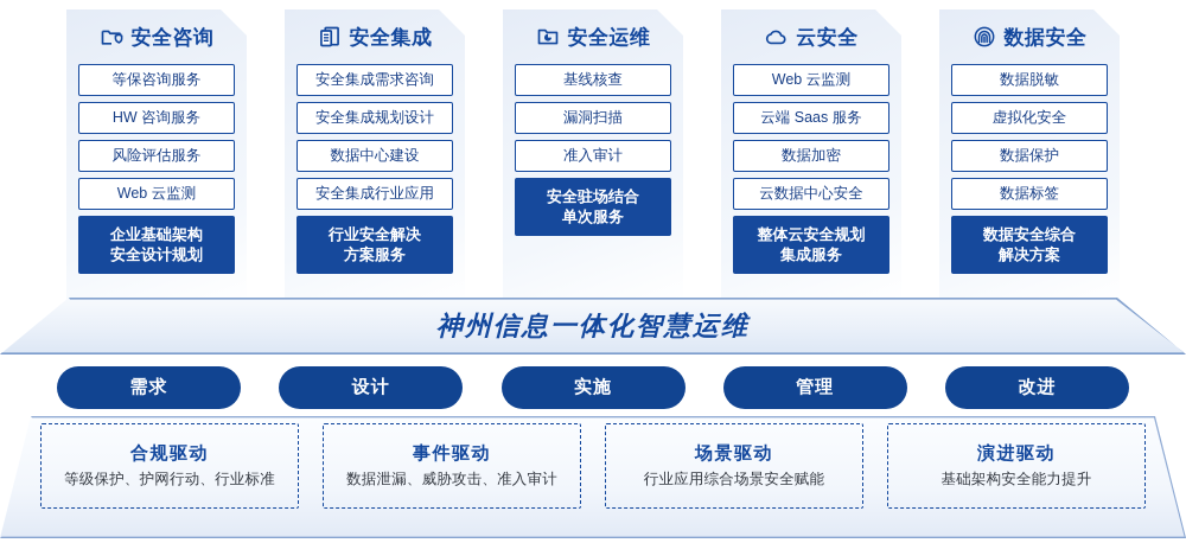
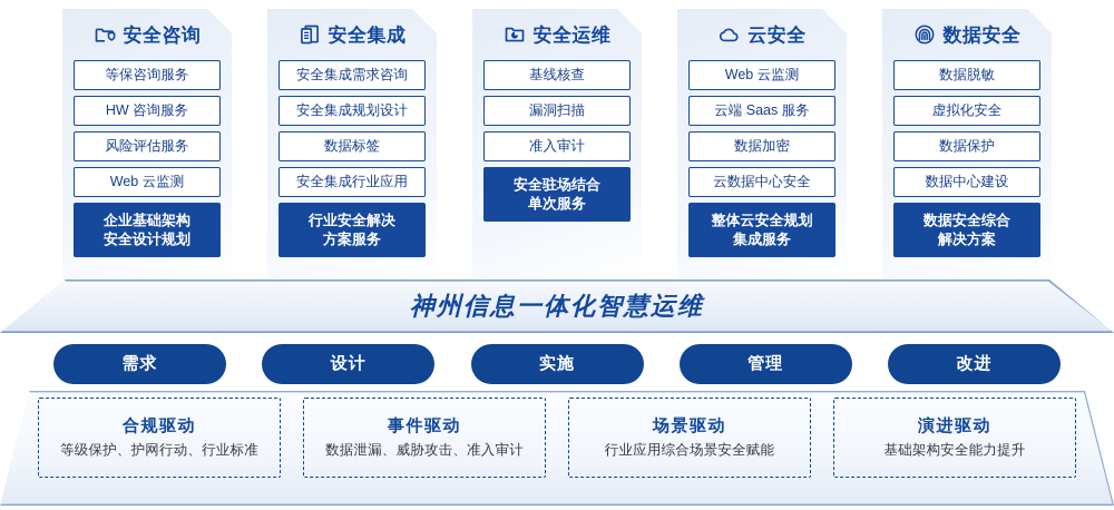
  安全咨询
  等保咨询服务
  HW 咨询服务
  风险评估服务
  Web 云监测
  企业基础架构
  安全设计规划
  安全集成
  安全集成需求咨询
  安全集成规划设计
- 数据中心建设
+ 数据标签
  安全集成行业应用
  行业安全解决
  方案服务
  安全运维
  基线核查
  漏洞扫描
  准入审计
  安全驻场结合
  单次服务
  云安全
  Web 云监测
  云端 Saas 服务
  数据加密
  云数据中心安全
  整体云安全规划
  集成服务
  数据安全
  数据脱敏
  虚拟化安全
  数据保护
- 数据标签
+ 数据中心建设
  数据安全综合
  解决方案
  神州信息一体化智慧运维
  需求
  设计
  实施
  管理
  改进
  合规驱动
  等级保护、护网行动、行业标准
  事件驱动
  数据泄漏、威胁攻击、准入审计
  场景驱动
  行业应用综合场景安全赋能
  演进驱动
  基础架构安全能力提升
